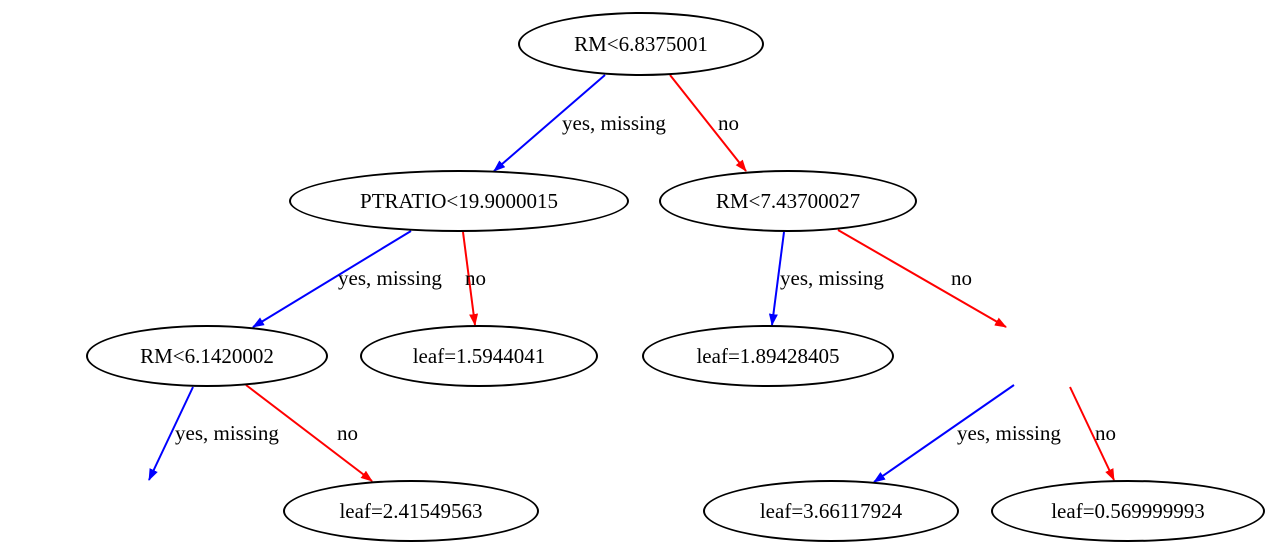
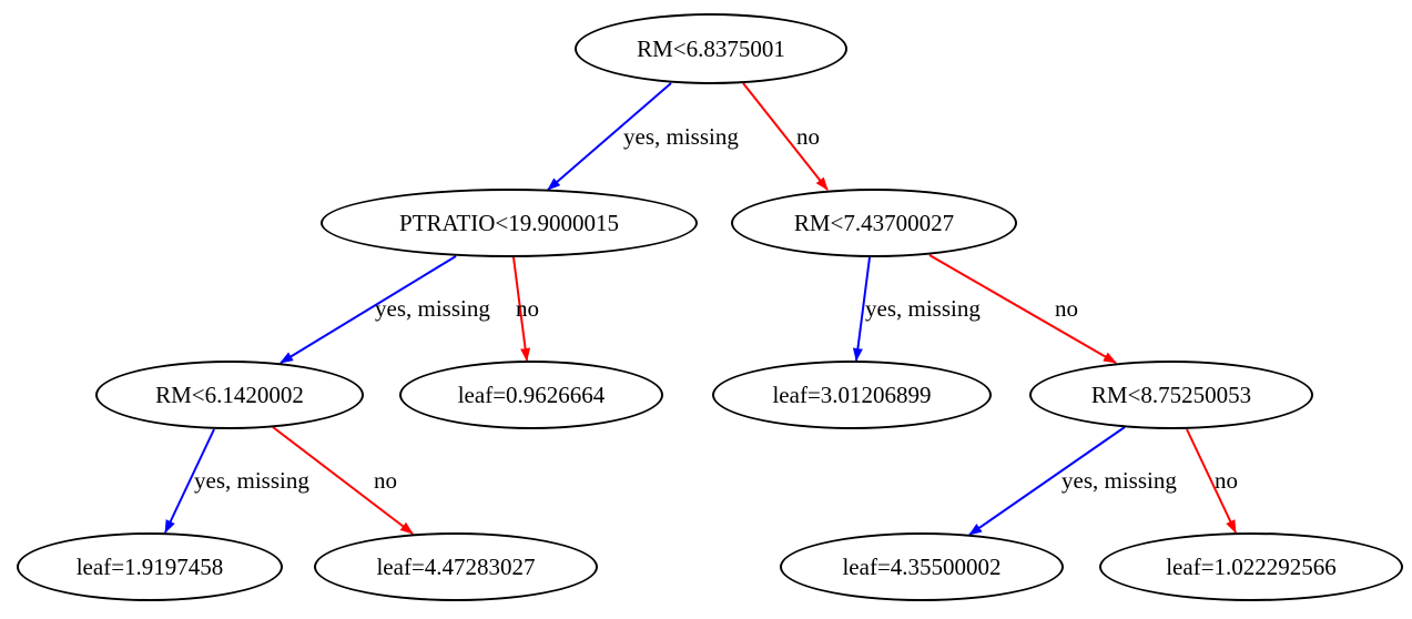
  RM<6.8375001
  PTRATIO<19.9000015
  RM<7.43700027
  RM<6.1420002
- leaf=1.5944041
+ leaf=0.9626664
- leaf=1.89428405
+ leaf=3.01206899
+ RM<8.75250053
+ leaf=1.9197458
- leaf=2.41549563
+ leaf=4.47283027
- leaf=3.66117924
+ leaf=4.35500002
- leaf=0.569999993
+ leaf=1.022292566
  yes, missing
  no
  yes, missing
  no
  yes, missing
  no
  yes, missing
  no
  yes, missing
  no
